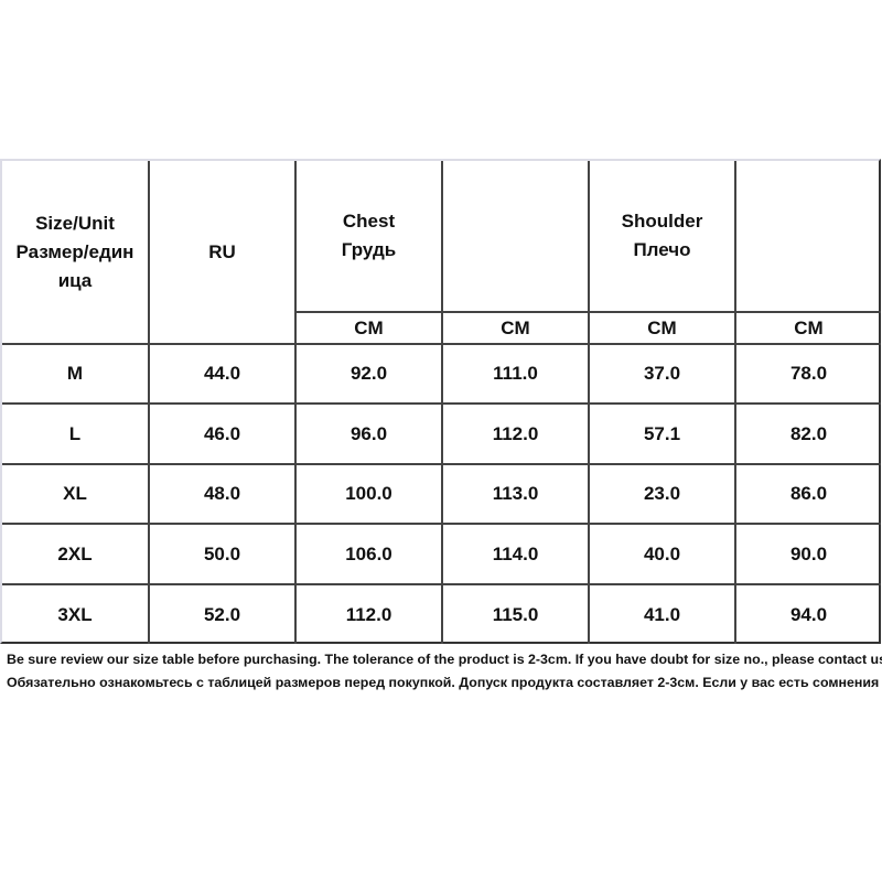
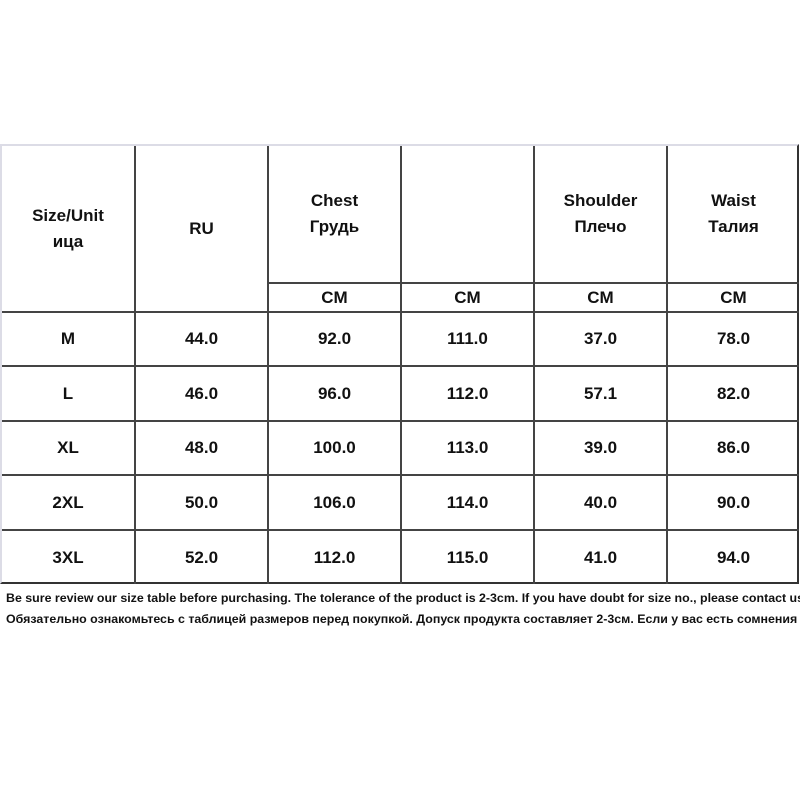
  Size/Unit
- Размер/един
  ица
  RU
  Chest
  Грудь
  Shoulder
  Плечо
+ Waist
+ Талия
  CM
  CM
  CM
  CM
  M
  44.0
  92.0
  111.0
  37.0
  78.0
  L
  46.0
  96.0
  112.0
  57.1
  82.0
  XL
  48.0
  100.0
  113.0
- 23.0
+ 39.0
  86.0
  2XL
  50.0
  106.0
  114.0
  40.0
  90.0
  3XL
  52.0
  112.0
  115.0
  41.0
  94.0
  Be sure review our size table before purchasing. The tolerance of the product is 2-3cm. If you have doubt for size no., please contact u
  Обязательно ознакомьтесь с таблицей размеров перед покупкой. Допуск продукта составляет 2-3см. Если у вас есть сомнения
